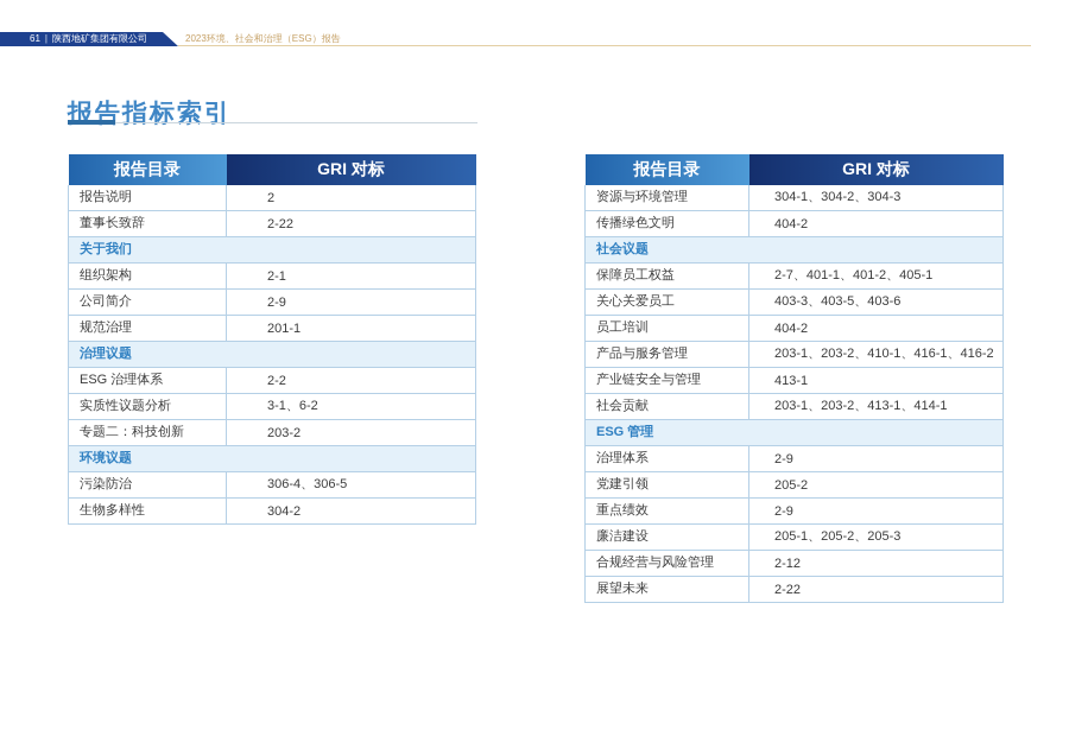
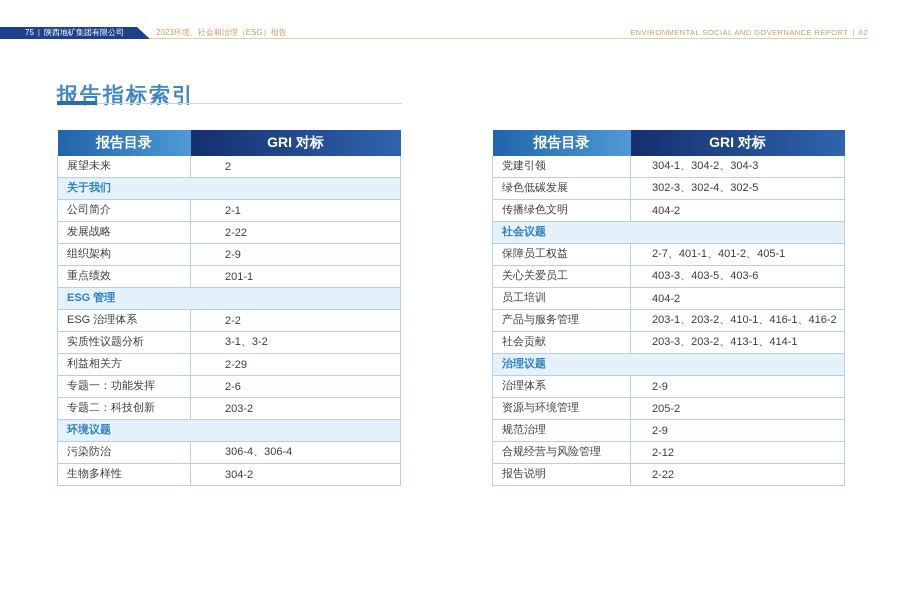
- 61 | 陕西地矿集团有限公司
+ 75 | 陕西地矿集团有限公司
  2023环境、社会和治理（ESG）报告
+ ENVIRONMENTAL SOCIAL AND GOVERNANCE REPORT | 62
  报告指标索引
  报告目录	GRI 对标
- 报告说明	2
+ 展望未来	2
- 董事长致辞	2-22
  关于我们
- 组织架构	2-1
+ 公司简介	2-1
+ 发展战略	2-22
- 公司简介	2-9
+ 组织架构	2-9
- 规范治理	201-1
+ 重点绩效	201-1
- 治理议题
+ ESG 管理
  ESG 治理体系	2-2
- 实质性议题分析	3-1、6-2
+ 实质性议题分析	3-1、3-2
+ 利益相关方	2-29
+ 专题一：功能发挥	2-6
  专题二：科技创新	203-2
  环境议题
- 污染防治	306-4、306-5
+ 污染防治	306-4、306-4
  生物多样性	304-2
  报告目录	GRI 对标
- 资源与环境管理	304-1、304-2、304-3
+ 党建引领	304-1、304-2、304-3
+ 绿色低碳发展	302-3、302-4、302-5
  传播绿色文明	404-2
  社会议题
  保障员工权益	2-7、401-1、401-2、405-1
  关心关爱员工	403-3、403-5、403-6
  员工培训	404-2
  产品与服务管理	203-1、203-2、410-1、416-1、416-2
- 产业链安全与管理	413-1
- 社会贡献	203-1、203-2、413-1、414-1
+ 社会贡献	203-3、203-2、413-1、414-1
- ESG 管理
+ 治理议题
  治理体系	2-9
- 党建引领	205-2
+ 资源与环境管理	205-2
- 重点绩效	2-9
+ 规范治理	2-9
- 廉洁建设	205-1、205-2、205-3
  合规经营与风险管理	2-12
- 展望未来	2-22
+ 报告说明	2-22
